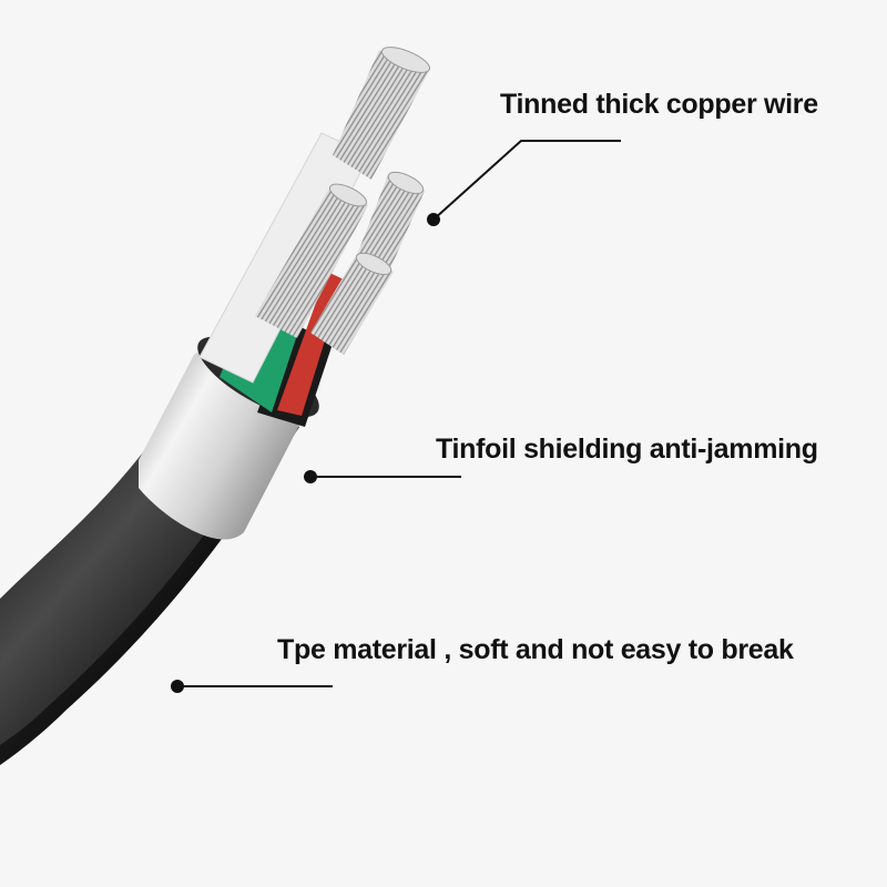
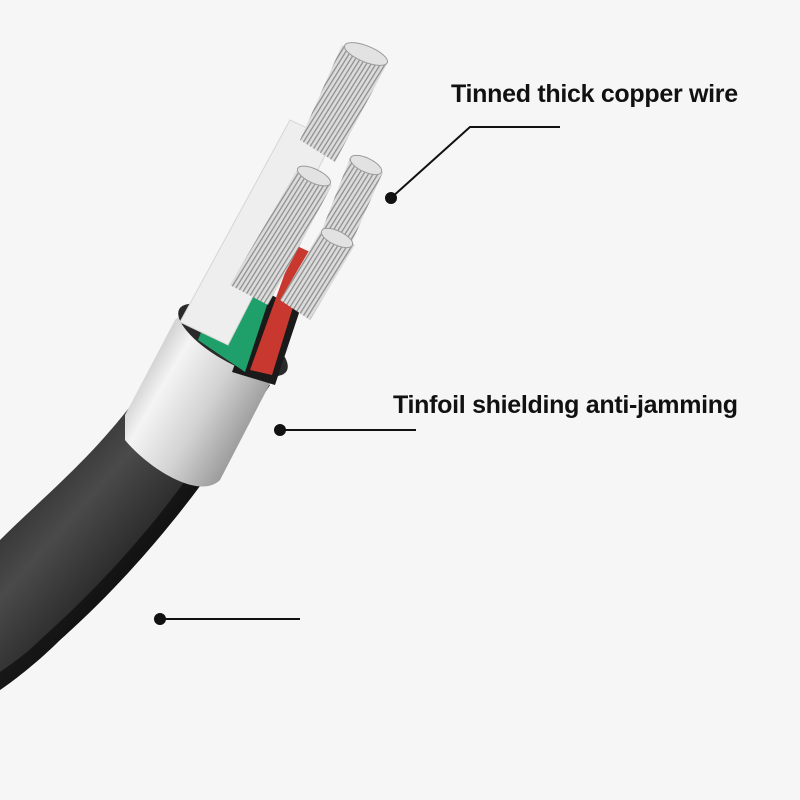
  Tinned thick copper wire
  Tinfoil shielding anti-jamming
- Tpe material , soft and not easy to break
